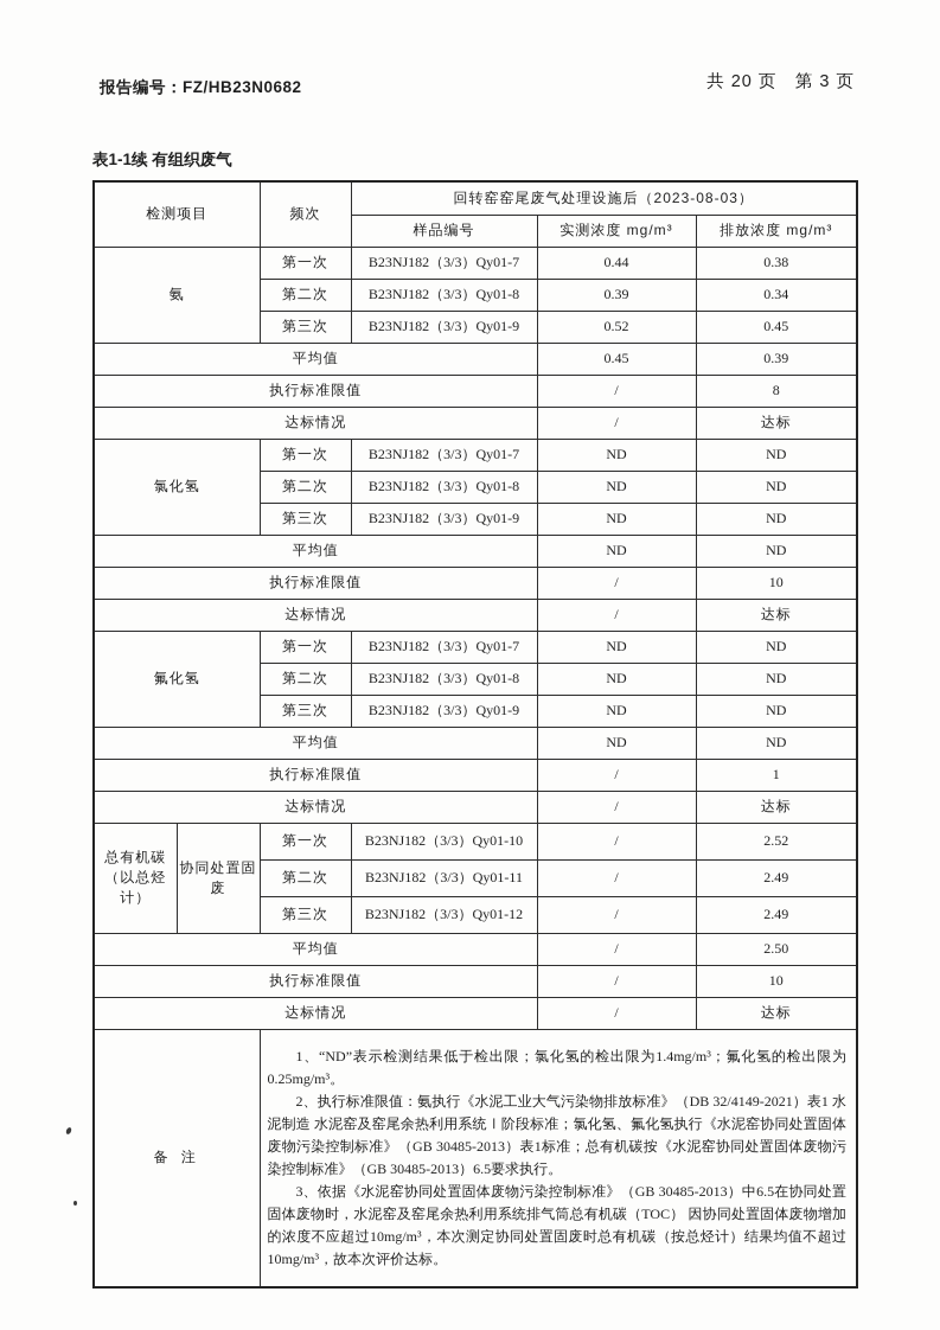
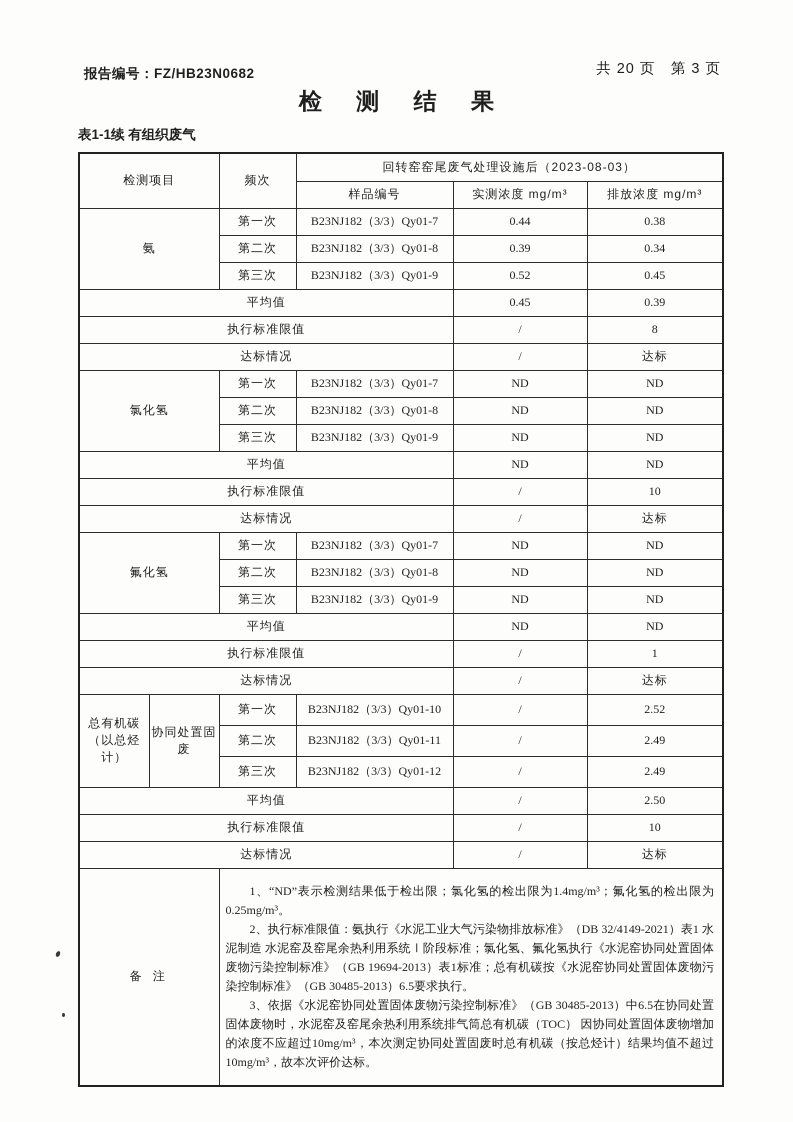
  报告编号：FZ/HB23N0682
  共 20 页 第 3 页
+ 检 测 结 果
  表1-1续 有组织废气
  检测项目	频次	回转窑窑尾废气处理设施后（2023-08-03）
  样品编号	实测浓度 mg/m³	排放浓度 mg/m³
  氨	第一次	B23NJ182（3/3）Qy01-7	0.44	0.38
  第二次	B23NJ182（3/3）Qy01-8	0.39	0.34
  第三次	B23NJ182（3/3）Qy01-9	0.52	0.45
  平均值	0.45	0.39
  执行标准限值	/	8
  达标情况	/	达标
  氯化氢	第一次	B23NJ182（3/3）Qy01-7	ND	ND
  第二次	B23NJ182（3/3）Qy01-8	ND	ND
  第三次	B23NJ182（3/3）Qy01-9	ND	ND
  平均值	ND	ND
  执行标准限值	/	10
  达标情况	/	达标
  氟化氢	第一次	B23NJ182（3/3）Qy01-7	ND	ND
  第二次	B23NJ182（3/3）Qy01-8	ND	ND
  第三次	B23NJ182（3/3）Qy01-9	ND	ND
  平均值	ND	ND
  执行标准限值	/	1
  达标情况	/	达标
  总有机碳（以总烃计）	协同处置固废	第一次	B23NJ182（3/3）Qy01-10	/	2.52
  第二次	B23NJ182（3/3）Qy01-11	/	2.49
  第三次	B23NJ182（3/3）Qy01-12	/	2.49
  平均值	/	2.50
  执行标准限值	/	10
  达标情况	/	达标
- 备 注	1、“ND”表示检测结果低于检出限；氯化氢的检出限为1.4mg/m³；氟化氢的检出限为0.25mg/m³。 2、执行标准限值：氨执行《水泥工业大气污染物排放标准》（DB 32/4149-2021）表1 水泥制造 水泥窑及窑尾余热利用系统Ⅰ阶段标准；氯化氢、氟化氢执行《水泥窑协同处置固体废物污染控制标准》（GB 30485-2013）表1标准；总有机碳按《水泥窑协同处置固体废物污染控制标准》（GB 30485-2013）6.5要求执行。 3、依据《水泥窑协同处置固体废物污染控制标准》（GB 30485-2013）中6.5在协同处置固体废物时，水泥窑及窑尾余热利用系统排气筒总有机碳（TOC） 因协同处置固体废物增加的浓度不应超过10mg/m³，本次测定协同处置固废时总有机碳（按总烃计）结果均值不超过10mg/m³，故本次评价达标。
+ 备 注	1、“ND”表示检测结果低于检出限；氯化氢的检出限为1.4mg/m³；氟化氢的检出限为0.25mg/m³。 2、执行标准限值：氨执行《水泥工业大气污染物排放标准》（DB 32/4149-2021）表1 水泥制造 水泥窑及窑尾余热利用系统Ⅰ阶段标准；氯化氢、氟化氢执行《水泥窑协同处置固体废物污染控制标准》（GB 19694-2013）表1标准；总有机碳按《水泥窑协同处置固体废物污染控制标准》（GB 30485-2013）6.5要求执行。 3、依据《水泥窑协同处置固体废物污染控制标准》（GB 30485-2013）中6.5在协同处置固体废物时，水泥窑及窑尾余热利用系统排气筒总有机碳（TOC） 因协同处置固体废物增加的浓度不应超过10mg/m³，本次测定协同处置固废时总有机碳（按总烃计）结果均值不超过10mg/m³，故本次评价达标。
